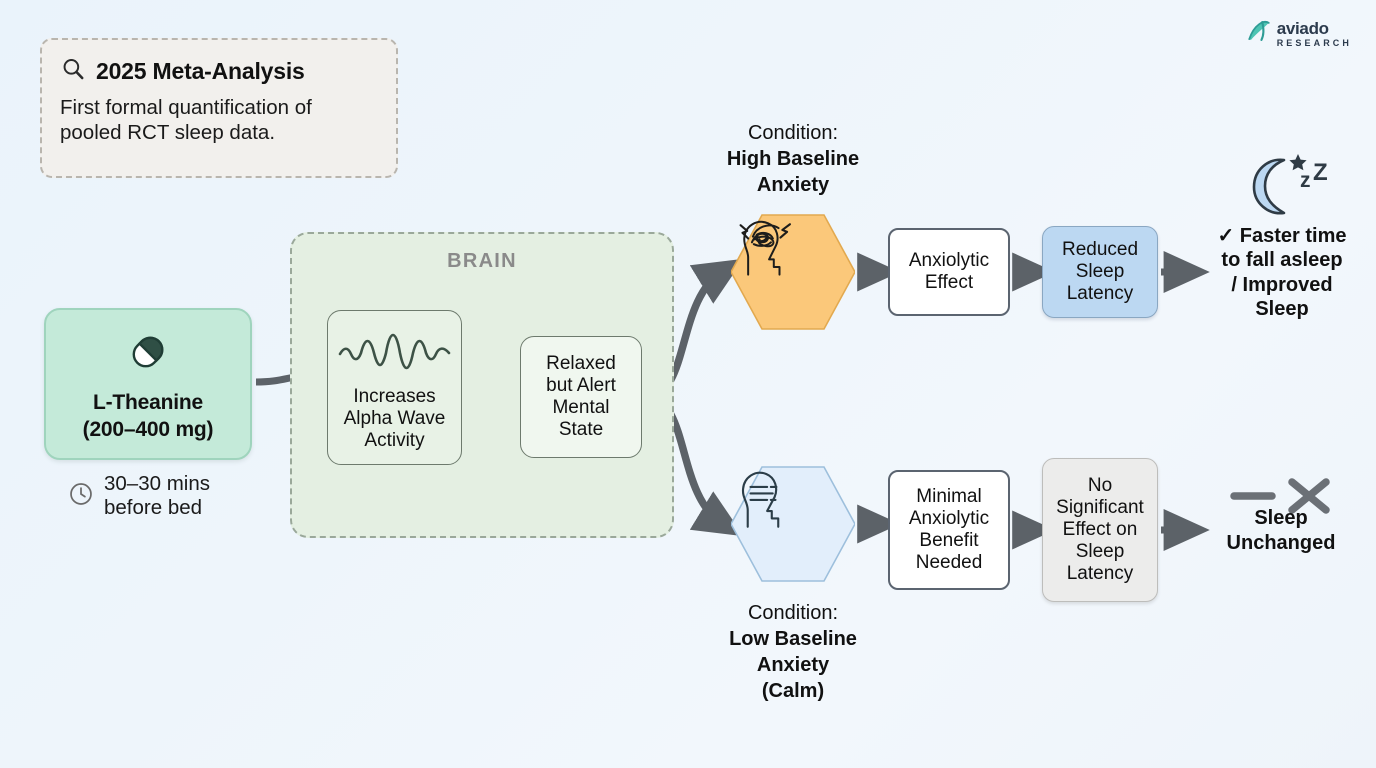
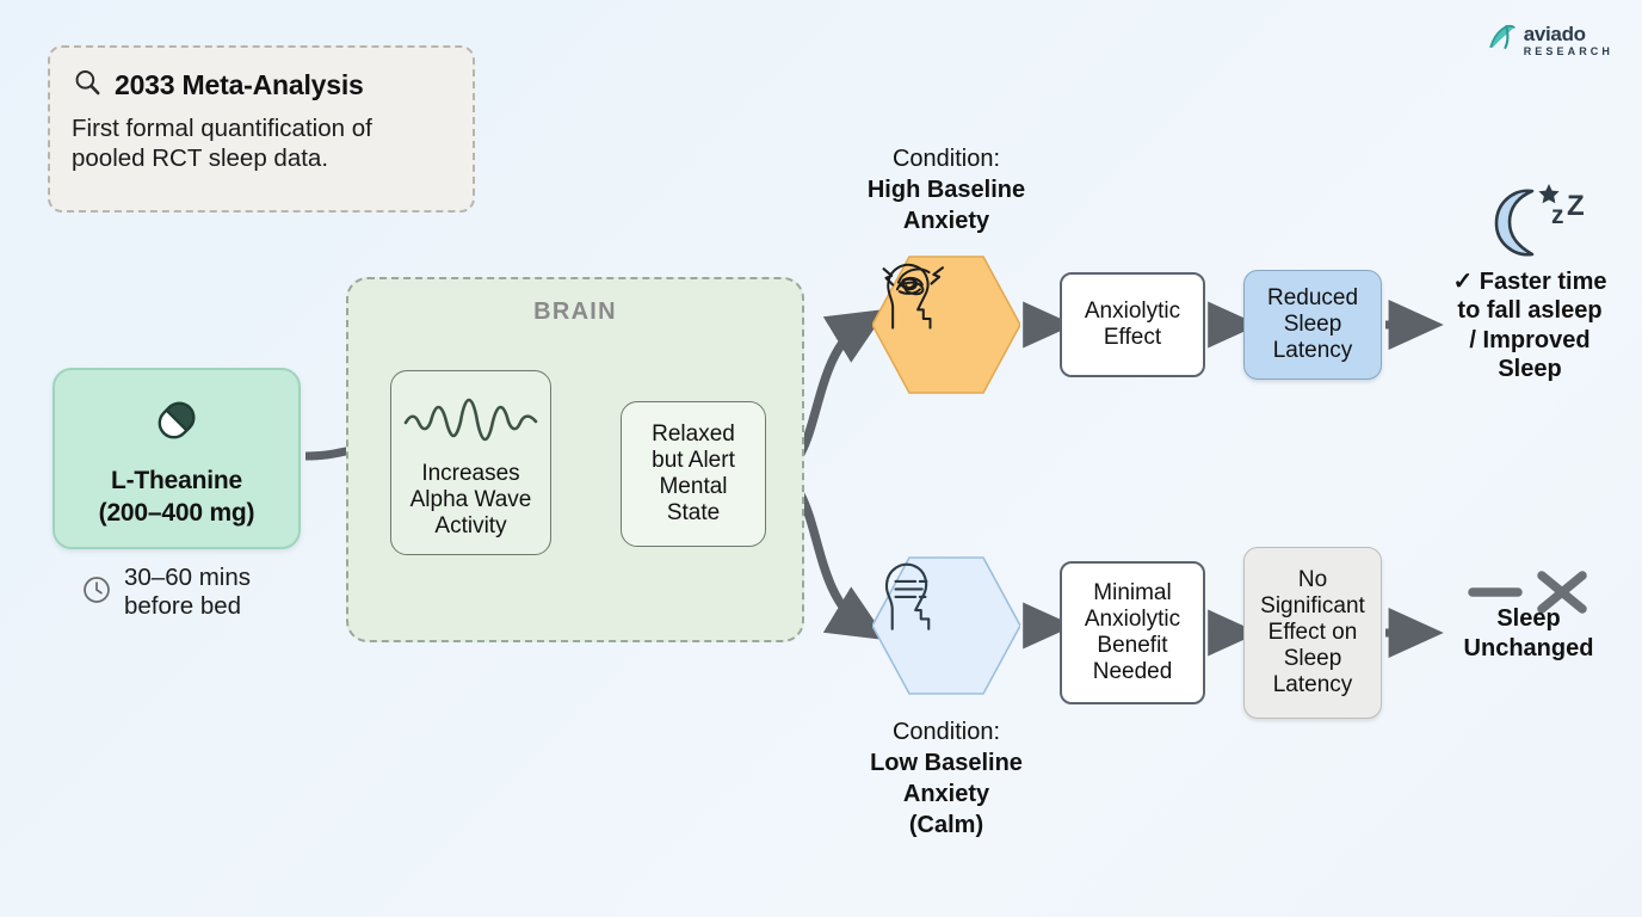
- 2025 Meta-Analysis
+ 2033 Meta-Analysis
  First formal quantification of pooled RCT sleep data.
  aviado
  RESEARCH
  L-Theanine
  (200–400 mg)
- 30–30 mins
+ 30–60 mins
  before bed
  BRAIN
  Increases
  Alpha Wave
  Activity
  Relaxed
  but Alert
  Mental
  State
  Condition:
  High Baseline
  Anxiety
  Anxiolytic
  Effect
  Reduced
  Sleep
  Latency
  z
  Z
  ✓ Faster time
  to fall asleep
  / Improved
  Sleep
  Condition:
  Low Baseline
  Anxiety
  (Calm)
  Minimal
  Anxiolytic
  Benefit
  Needed
  No
  Significant
  Effect on
  Sleep
  Latency
  Sleep
  Unchanged
